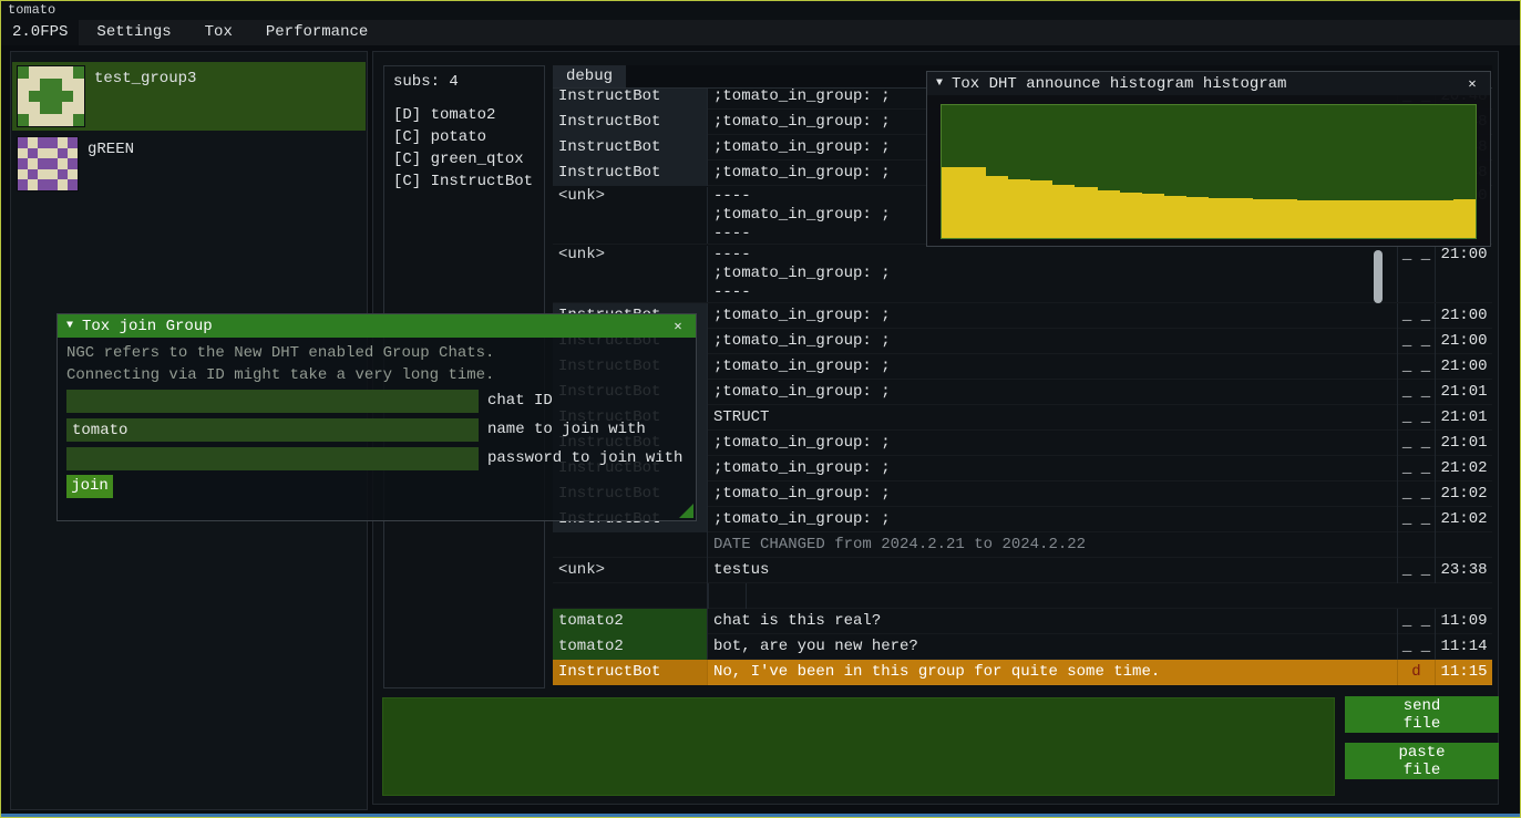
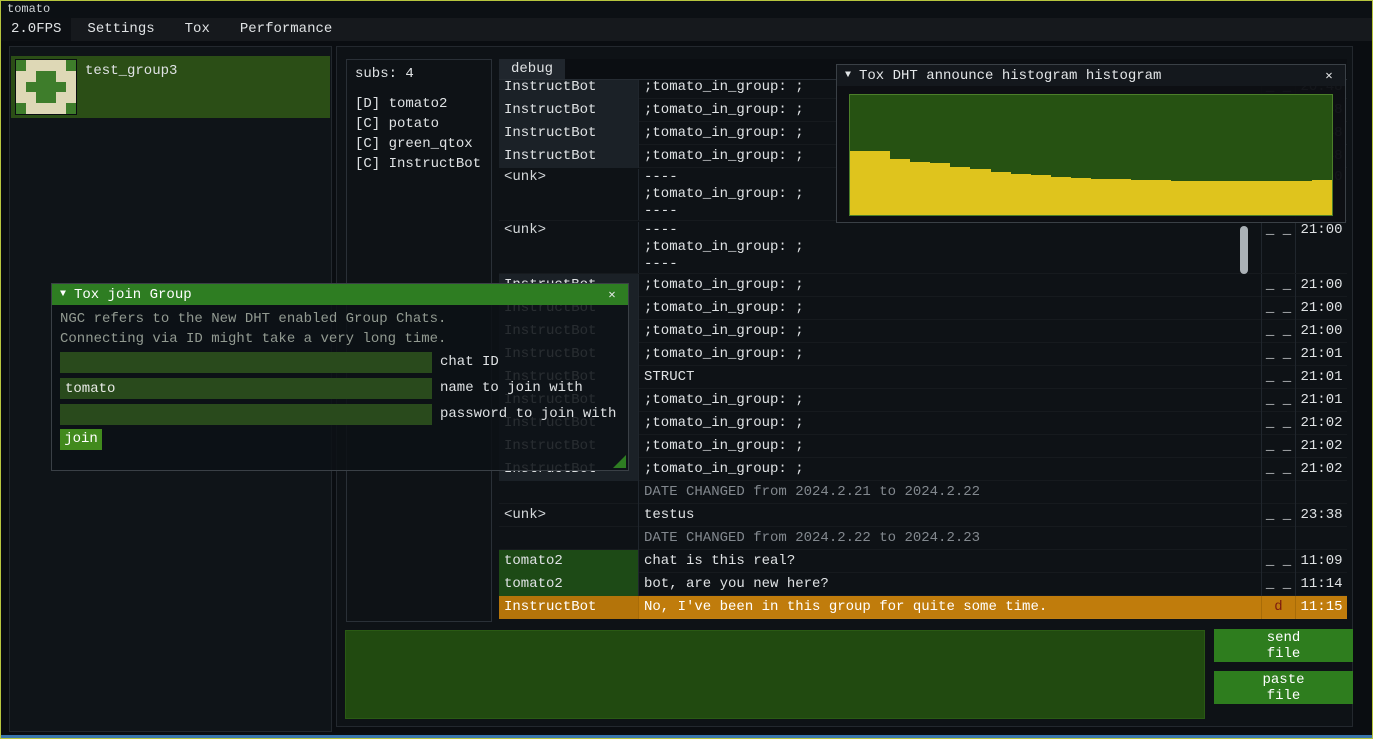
  tomato
  2.0FPS
  Settings
  Tox
  Performance
  test_group3
- gREEN
  subs: 4
  [D] tomato2
  [C] potato
  [C] green_qtox
  [C] InstructBot
  debug
  InstructBot
  ;tomato_in_group: ;
  InstructBot
  ;tomato_in_group: ;
  InstructBot
  ;tomato_in_group: ;
  InstructBot
  ;tomato_in_group: ;
  <unk>
  ----
  ;tomato_in_group: ;
  ----
  <unk>
  ----
  ;tomato_in_group: ;
  ----
  _ _
  21:00
  ;tomato_in_group: ;
  _ _
  21:00
  InstructBot
  ;tomato_in_group: ;
  _ _
  21:00
  InstructBot
  ;tomato_in_group: ;
  _ _
  21:00
  InstructBot
  ;tomato_in_group: ;
  _ _
  21:01
  InstructBot
  STRUCT
  _ _
  21:01
  InstructBot
  ;tomato_in_group: ;
  _ _
  21:01
  InstructBot
  ;tomato_in_group: ;
  _ _
  21:02
  InstructBot
  ;tomato_in_group: ;
  _ _
  21:02
  InstructBot
  ;tomato_in_group: ;
  _ _
  21:02
  DATE CHANGED from 2024.2.21 to 2024.2.22
  <unk>
  testus
  _ _
  23:38
+ DATE CHANGED from 2024.2.22 to 2024.2.23
  tomato2
  chat is this real?
  _ _
  11:09
  tomato2
  bot, are you new here?
  _ _
  11:14
  InstructBot
  No, I've been in this group for quite some time.
  d
  11:15
  send
  file
  paste
  file
  ▼
  Tox DHT announce histogram histogram
  ✕
  ▼
  Tox join Group
  ✕
  NGC refers to the New DHT enabled Group Chats.
  Connecting via ID might take a very long time.
  chat ID
  tomato
  name to join with
  password to join with
  join
